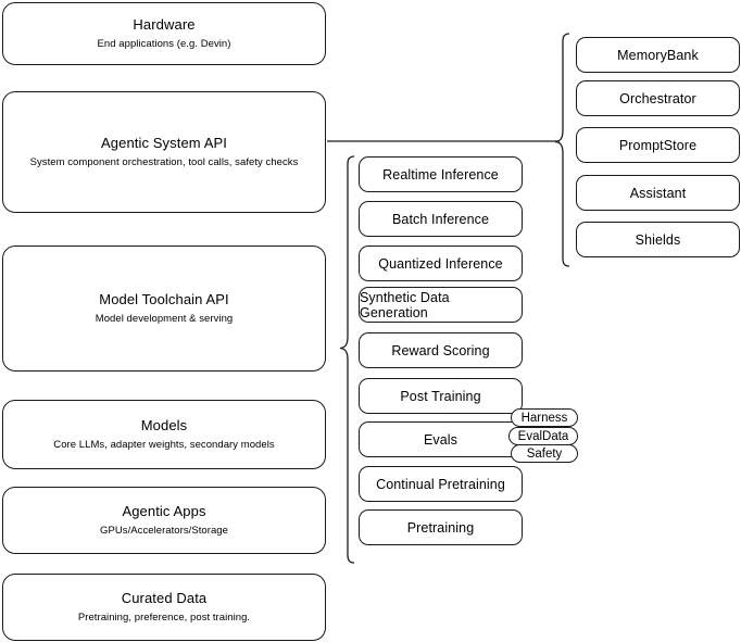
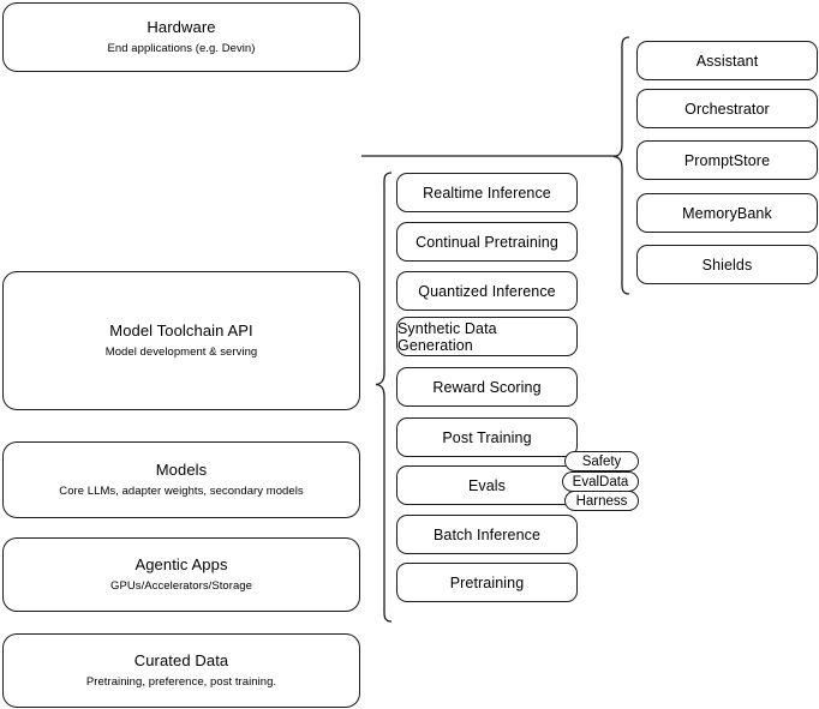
  Hardware
  End applications (e.g. Devin)
- Agentic System API
- System component orchestration, tool calls, safety checks
  Model Toolchain API
  Model development & serving
  Models
  Core LLMs, adapter weights, secondary models
  Agentic Apps
  GPUs/Accelerators/Storage
  Curated Data
  Pretraining, preference, post training.
  Realtime Inference
- Batch Inference
+ Continual Pretraining
  Quantized Inference
  Synthetic Data Generation
  Reward Scoring
  Post Training
  Evals
- Continual Pretraining
+ Batch Inference
  Pretraining
- Harness
+ Safety
  EvalData
- Safety
+ Harness
- MemoryBank
+ Assistant
  Orchestrator
  PromptStore
- Assistant
+ MemoryBank
  Shields
